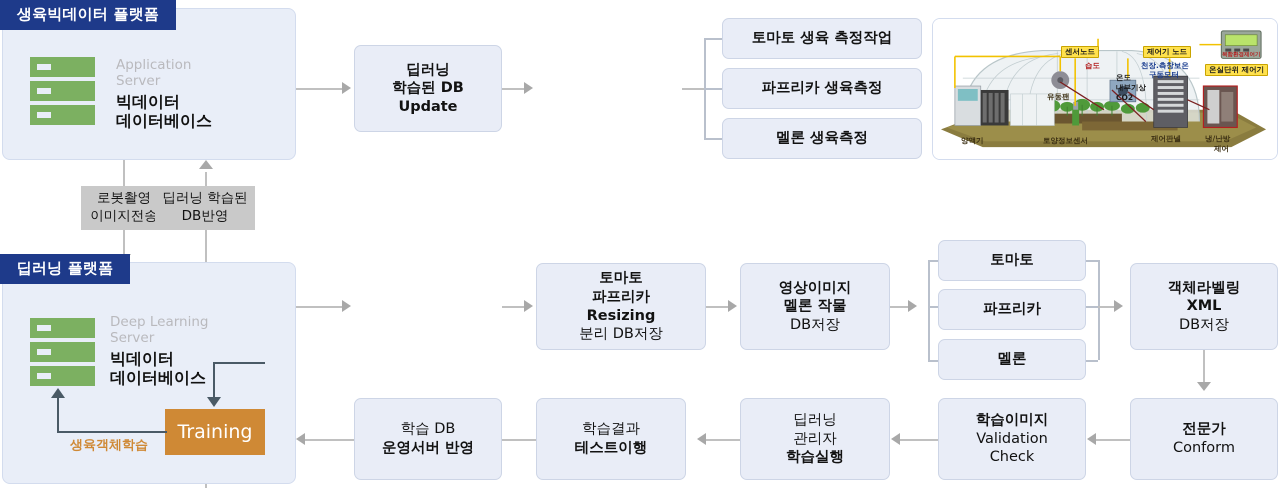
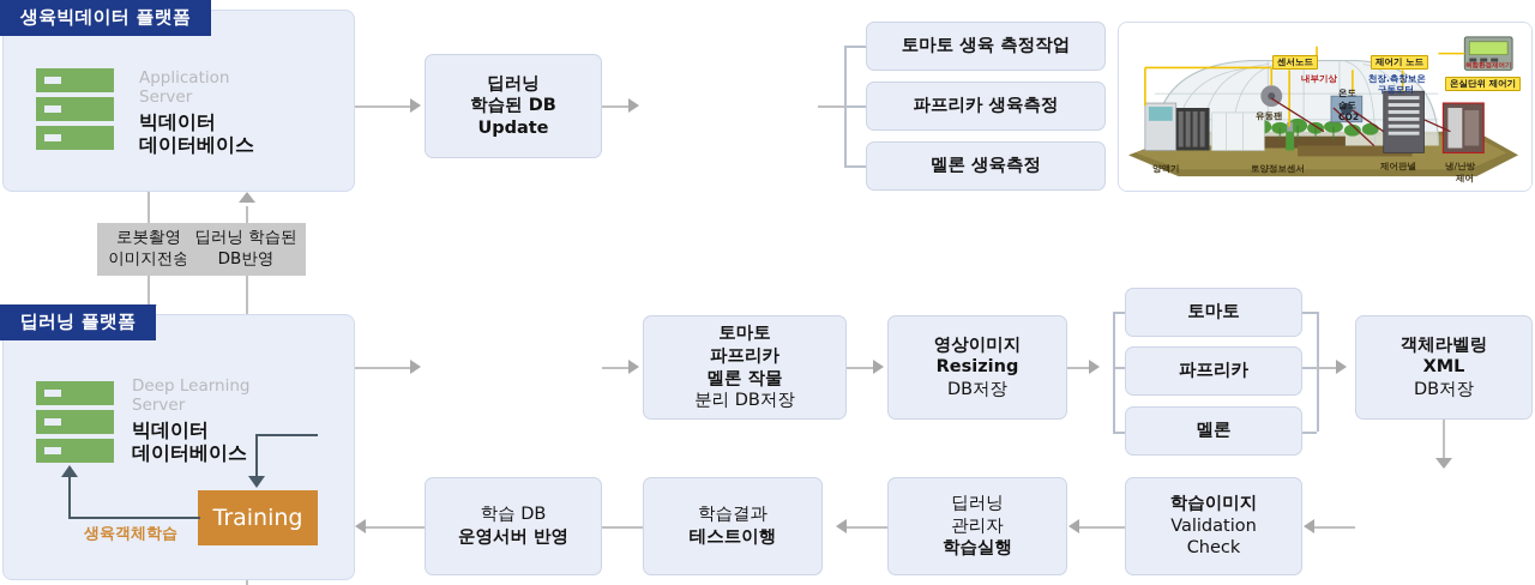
  생육빅데이터 플랫폼
  Application
  Server
  빅데이터
  데이터베이스
  로봇촬영
  이미지전송
  딥러닝 학습된
  DB반영
  딥러닝 플랫폼
  Deep Learning
  Server
  빅데이터
  데이터베이스
  Training
  생육객체학습
  딥러닝
  학습된 DB
  Update
  토마토 생육 측정작업
  파프리카 생육측정
  멜론 생육측정
  센서노드
  제어기 노드
  온실단위 제어기
- 습도
+ 내부기상
  온도
- 내부기상
+ 습도
  CO2
  천장.측창보온
  구동모터
  유동팬
  양액기
  토양정보센서
  제어판넬
  냉/난방
  제어
  토마토
  파프리카
- Resizing
+ 멜론 작물
  분리 DB저장
  영상이미지
- 멜론 작물
+ Resizing
  DB저장
  토마토
  파프리카
  멜론
  객체라벨링
  XML
  DB저장
- 전문가
- Conform
  학습이미지
  Validation
  Check
  딥러닝
  관리자
  학습실행
  학습결과
  테스트이행
  학습 DB
  운영서버 반영
